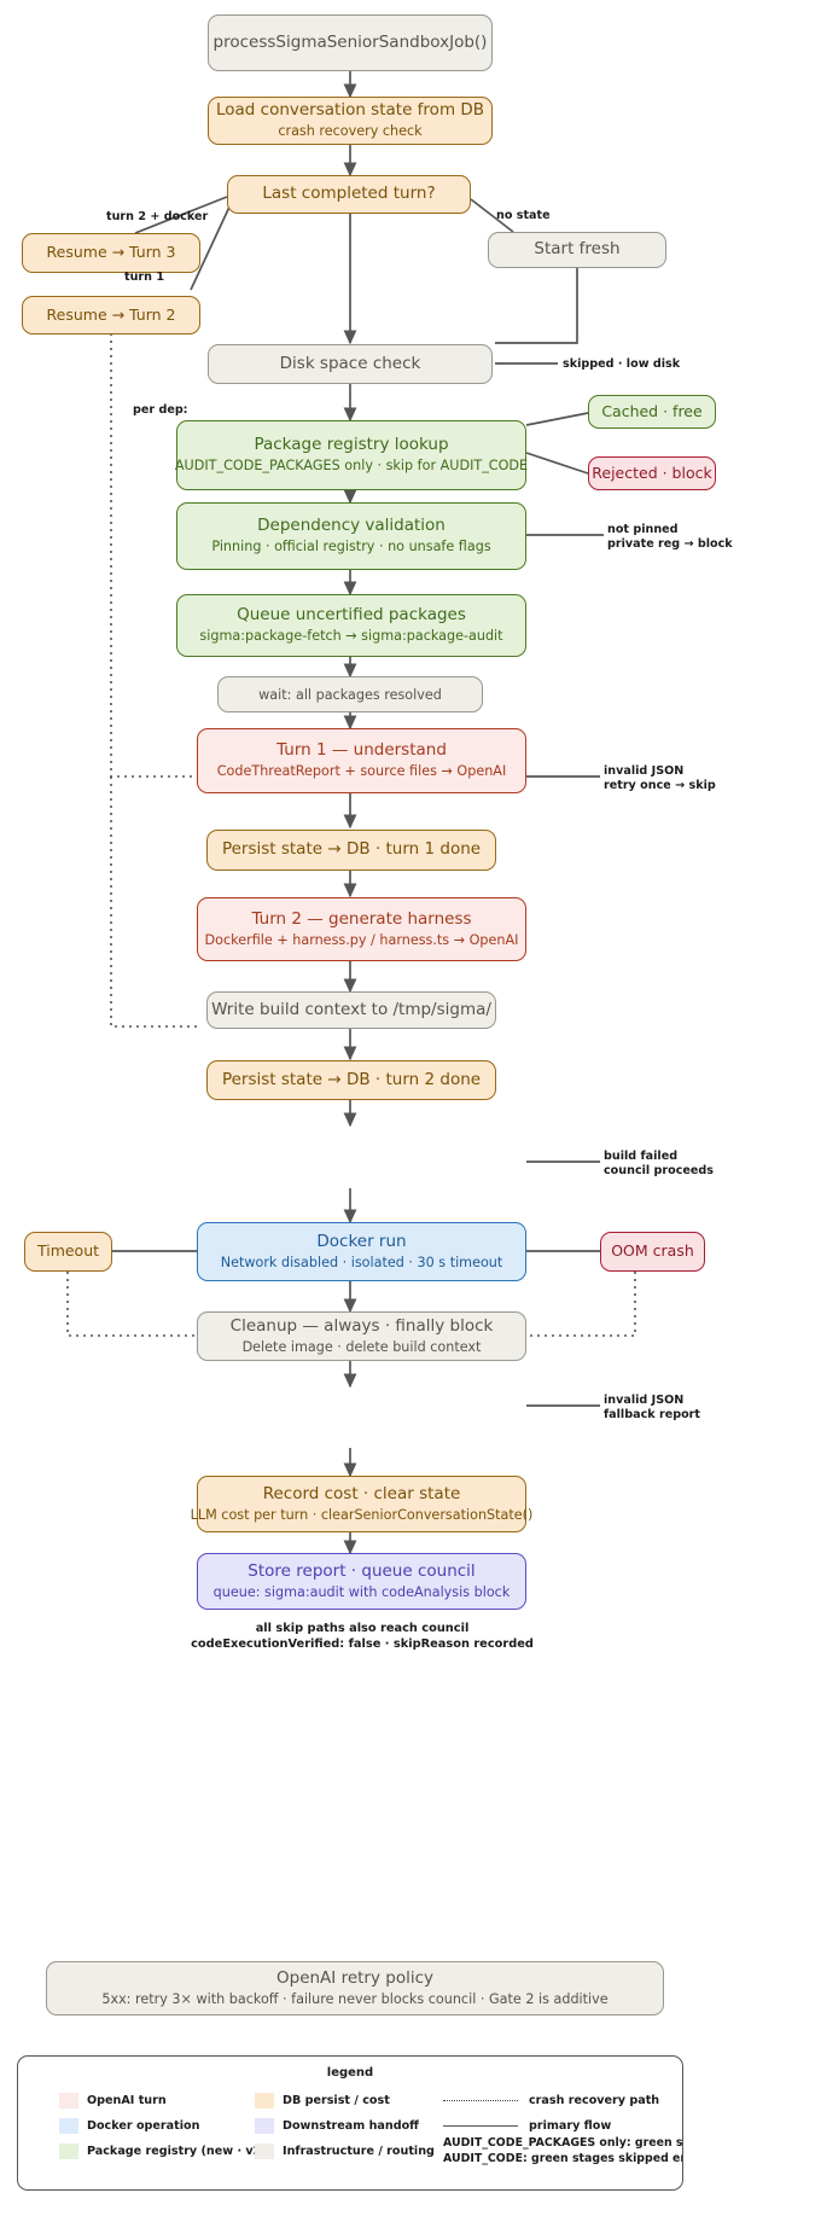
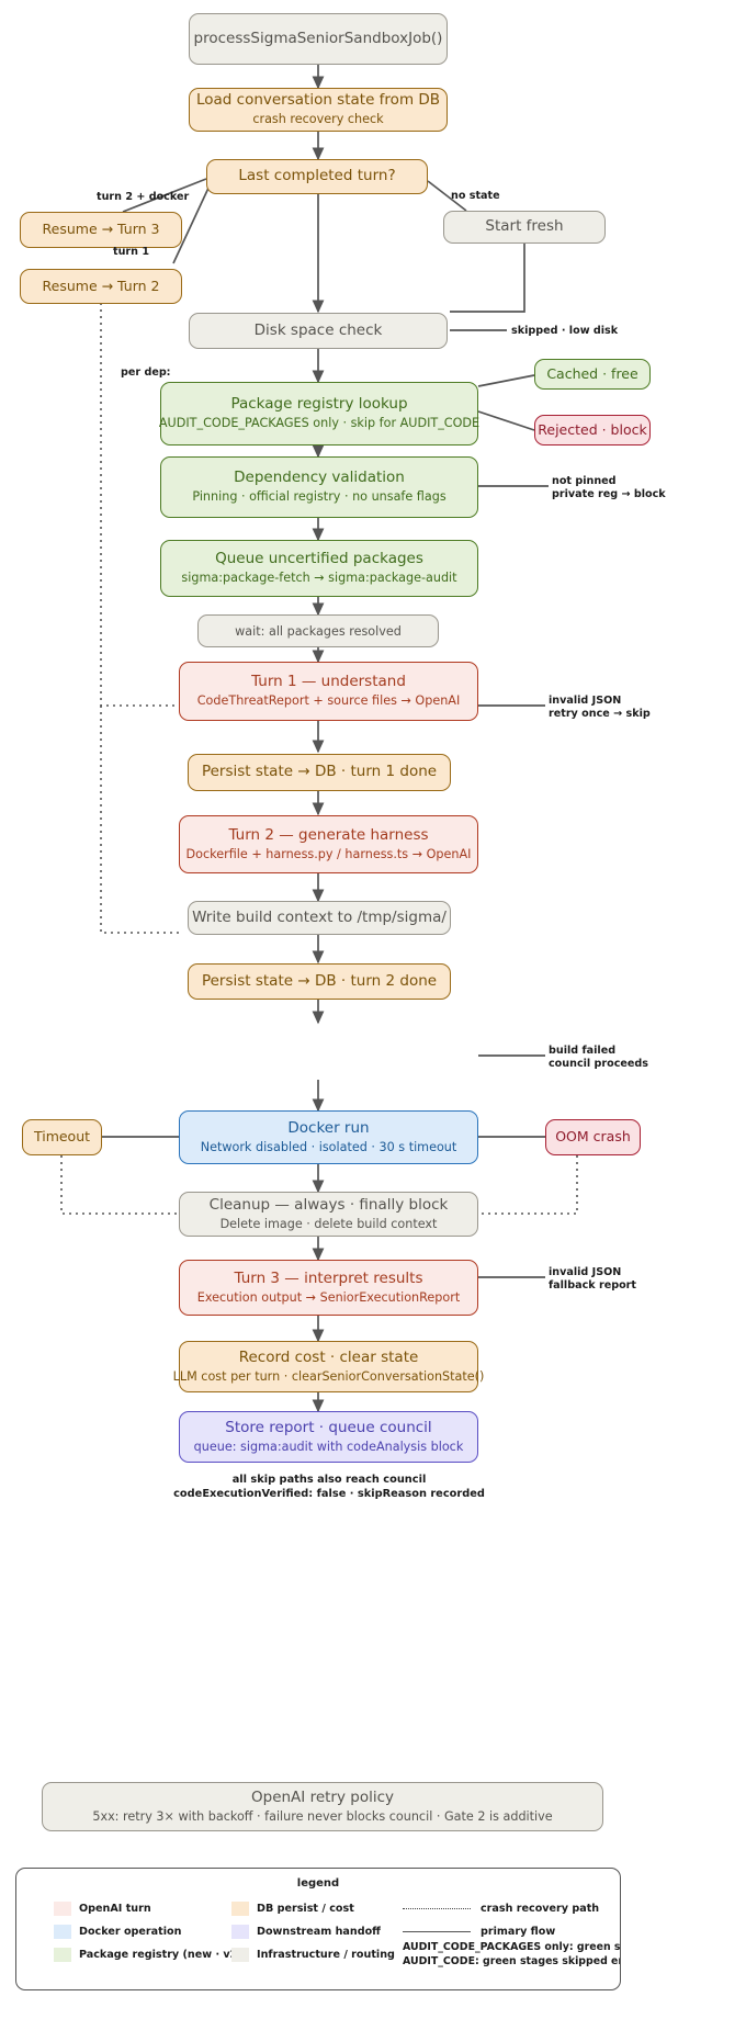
  processSigmaSeniorSandboxJob()
  Load conversation state from DB
  crash recovery check
  Last completed turn?
  Resume → Turn 3
  Resume → Turn 2
  Start fresh
  Disk space check
  Package registry lookup
  AUDIT_CODE_PACKAGES only · skip for AUDIT_CODE
  Cached · free
  Rejected · block
  Dependency validation
  Pinning · official registry · no unsafe flags
  Queue uncertified packages
  sigma:package-fetch → sigma:package-audit
  wait: all packages resolved
  Turn 1 — understand
  CodeThreatReport + source files → OpenAI
  Persist state → DB · turn 1 done
  Turn 2 — generate harness
  Dockerfile + harness.py / harness.ts → OpenAI
  Write build context to /tmp/sigma/
  Persist state → DB · turn 2 done
  Docker run
  Network disabled · isolated · 30 s timeout
  Timeout
  OOM crash
  Cleanup — always · finally block
  Delete image · delete build context
+ Turn 3 — interpret results
+ Execution output → SeniorExecutionReport
  Record cost · clear state
  LLM cost per turn · clearSeniorConversationState()
  Store report · queue council
  queue: sigma:audit with codeAnalysis block
  OpenAI retry policy
  5xx: retry 3× with backoff · failure never blocks council · Gate 2 is additive
  turn 2 + docker
  turn 1
  no state
  per dep:
  skipped · low disk
  not pinned
  private reg → block
  invalid JSON
  retry once → skip
  build failed
  council proceeds
  invalid JSON
  fallback report
  all skip paths also reach council
  codeExecutionVerified: false · skipReason recorded
  legend
  OpenAI turn
  Docker operation
  Package registry (new · v
  DB persist / cost
  Downstream handoff
  Infrastructure / routing
  crash recovery path
  primary flow
  AUDIT_CODE_PACKAGES only: green s
  AUDIT_CODE: green stages skipped e
